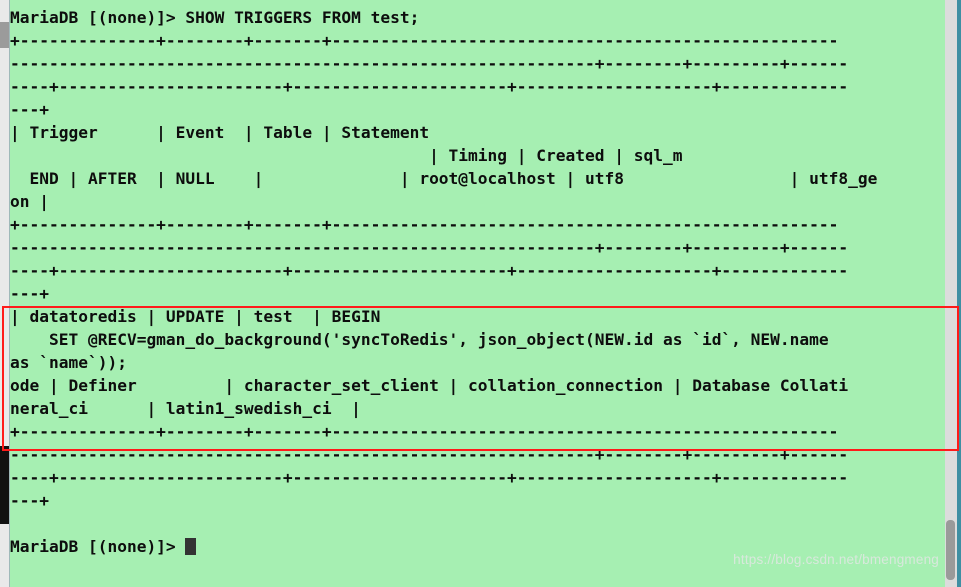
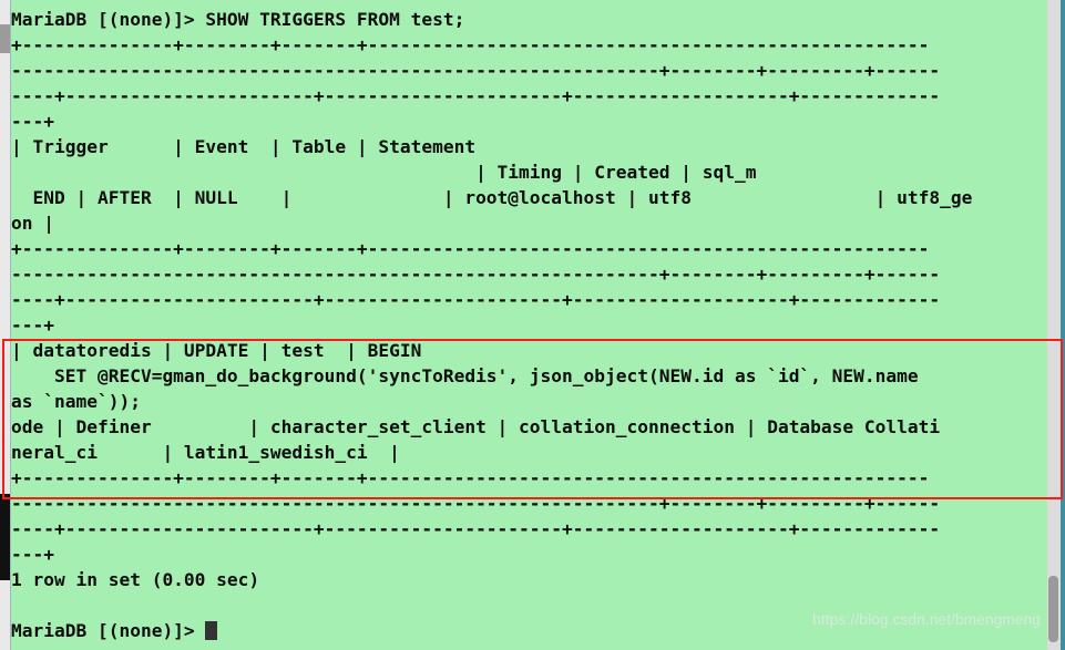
  MariaDB [(none)]> SHOW TRIGGERS FROM test;
  +--------------+--------+-------+----------------------------------------------------
  ------------------------------------------------------------+--------+---------+------
  ----+-----------------------+----------------------+--------------------+-------------
  ---+
  | Trigger | Event | Table | Statement
  | Timing | Created | sql_m
  END | AFTER | NULL | | root@localhost | utf8 | utf8_ge
  on |
  +--------------+--------+-------+----------------------------------------------------
  ------------------------------------------------------------+--------+---------+------
  ----+-----------------------+----------------------+--------------------+-------------
  ---+
  | datatoredis | UPDATE | test | BEGIN
  SET @RECV=gman_do_background('syncToRedis', json_object(NEW.id as `id`, NEW.name
  as `name`));
  ode | Definer | character_set_client | collation_connection | Database Collati
  neral_ci | latin1_swedish_ci |
  +--------------+--------+-------+----------------------------------------------------
  ------------------------------------------------------------+--------+---------+------
  ----+-----------------------+----------------------+--------------------+-------------
  ---+
+ 1 row in set (0.00 sec)
  MariaDB [(none)]>
  https://blog.csdn.net/bmengmeng
